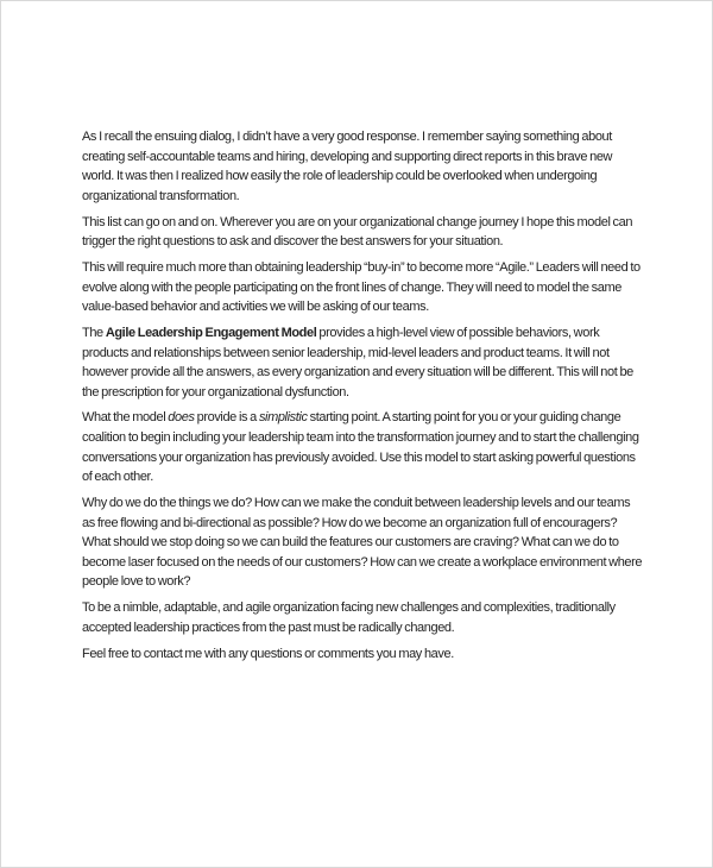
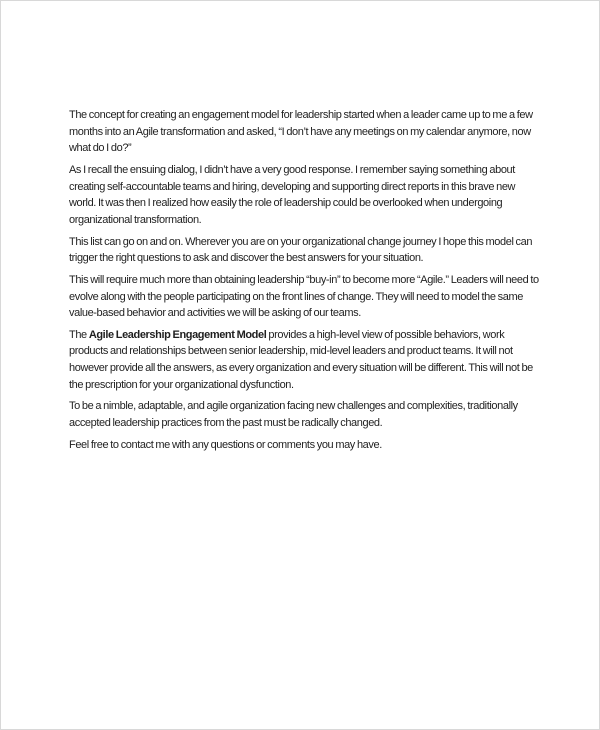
+ The concept for creating an engagement model for leadership started when a leader came up to me a few months into an Agile transformation and asked, “I don’t have any meetings on my calendar anymore, now what do I do?”
  As I recall the ensuing dialog, I didn’t have a very good response. I remember saying something about creating self-accountable teams and hiring, developing and supporting direct reports in this brave new world. It was then I realized how easily the role of leadership could be overlooked when undergoing organizational transformation.
  This list can go on and on. Wherever you are on your organizational change journey I hope this model can trigger the right questions to ask and discover the best answers for your situation.
  This will require much more than obtaining leadership “buy-in” to become more “Agile.” Leaders will need to evolve along with the people participating on the front lines of change. They will need to model the same value-based behavior and activities we will be asking of our teams.
  The Agile Leadership Engagement Model provides a high-level view of possible behaviors, work products and relationships between senior leadership, mid-level leaders and product teams. It will not however provide all the answers, as every organization and every situation will be different. This will not be the prescription for your organizational dysfunction.
- What the model does provide is a simplistic starting point. A starting point for you or your guiding change coalition to begin including your leadership team into the transformation journey and to start the challenging conversations your organization has previously avoided. Use this model to start asking powerful questions of each other.
- Why do we do the things we do? How can we make the conduit between leadership levels and our teams as free flowing and bi-directional as possible? How do we become an organization full of encouragers? What should we stop doing so we can build the features our customers are craving? What can we do to become laser focused on the needs of our customers? How can we create a workplace environment where people love to work?
  To be a nimble, adaptable, and agile organization facing new challenges and complexities, traditionally accepted leadership practices from the past must be radically changed.
  Feel free to contact me with any questions or comments you may have.
